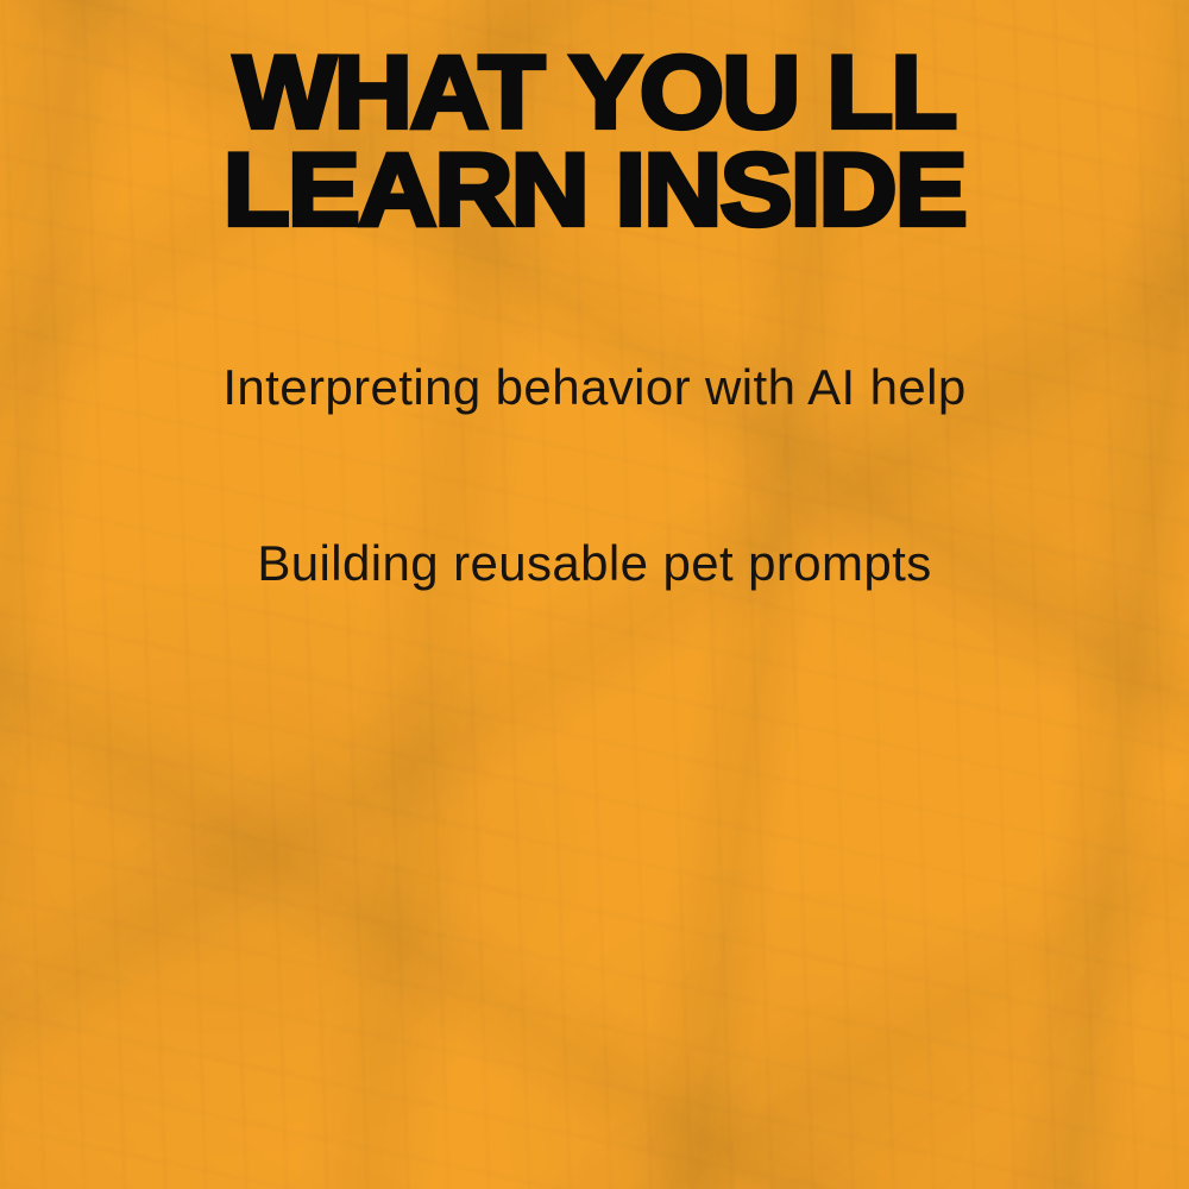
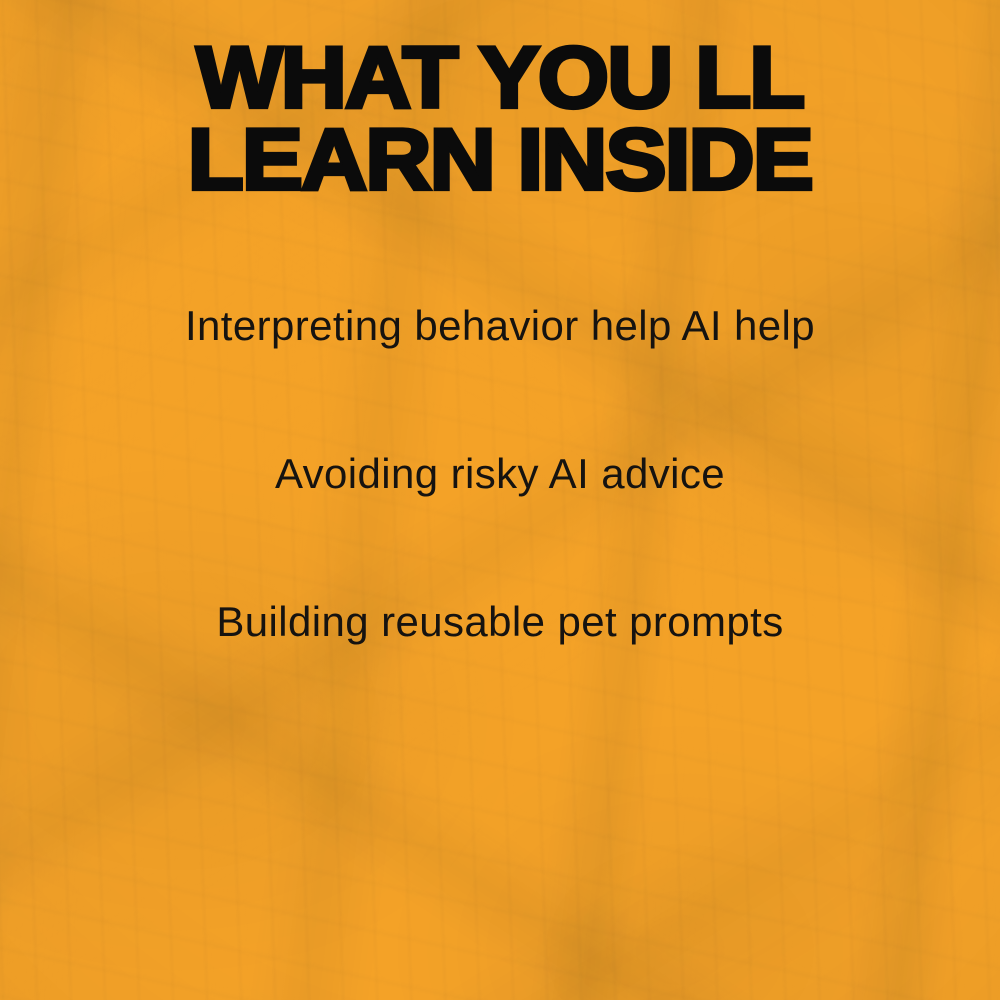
  WHAT YOU LL
  LEARN INSIDE
- Interpreting behavior with AI help
+ Interpreting behavior help AI help
+ Avoiding risky AI advice
  Building reusable pet prompts
